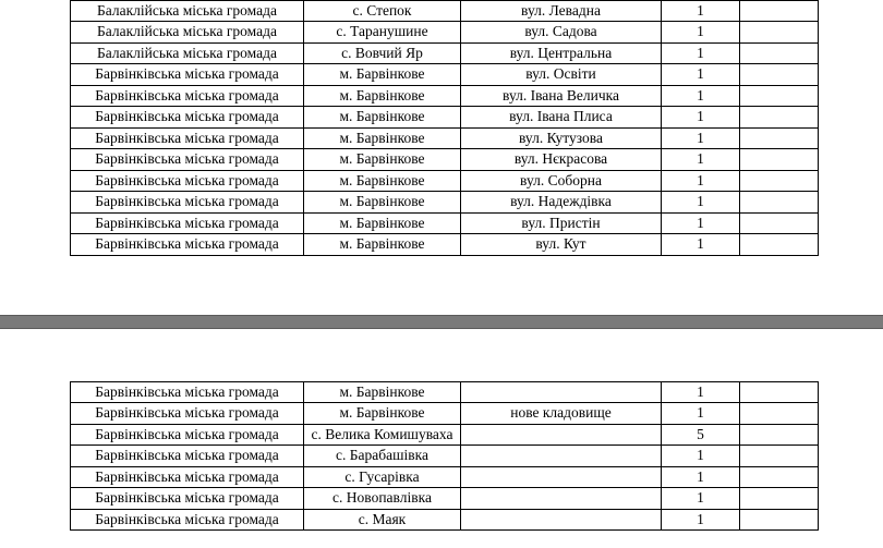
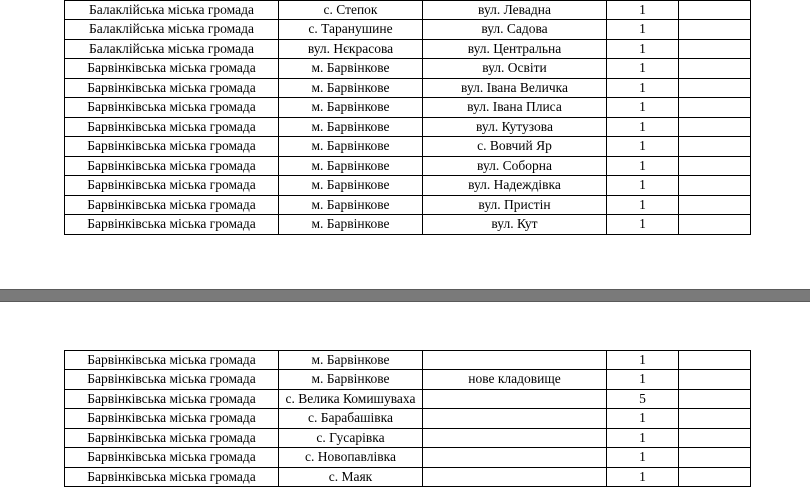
  Балаклійська міська громада	с. Степок	вул. Левадна	1
  Балаклійська міська громада	с. Таранушине	вул. Садова	1
- Балаклійська міська громада	с. Вовчий Яр	вул. Центральна	1
+ Балаклійська міська громада	вул. Нєкрасова	вул. Центральна	1
  Барвінківська міська громада	м. Барвінкове	вул. Освіти	1
  Барвінківська міська громада	м. Барвінкове	вул. Івана Величка	1
  Барвінківська міська громада	м. Барвінкове	вул. Івана Плиса	1
  Барвінківська міська громада	м. Барвінкове	вул. Кутузова	1
- Барвінківська міська громада	м. Барвінкове	вул. Нєкрасова	1
+ Барвінківська міська громада	м. Барвінкове	с. Вовчий Яр	1
  Барвінківська міська громада	м. Барвінкове	вул. Соборна	1
  Барвінківська міська громада	м. Барвінкове	вул. Надеждівка	1
  Барвінківська міська громада	м. Барвінкове	вул. Пристін	1
  Барвінківська міська громада	м. Барвінкове	вул. Кут	1
  Барвінківська міська громада	м. Барвінкове		1
  Барвінківська міська громада	м. Барвінкове	нове кладовище	1
  Барвінківська міська громада	с. Велика Комишуваха		5
  Барвінківська міська громада	с. Барабашівка		1
  Барвінківська міська громада	с. Гусарівка		1
  Барвінківська міська громада	с. Новопавлівка		1
  Барвінківська міська громада	с. Маяк		1
